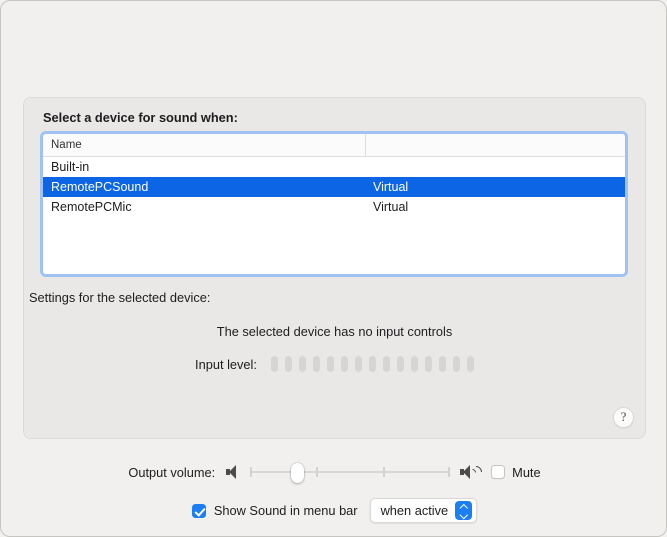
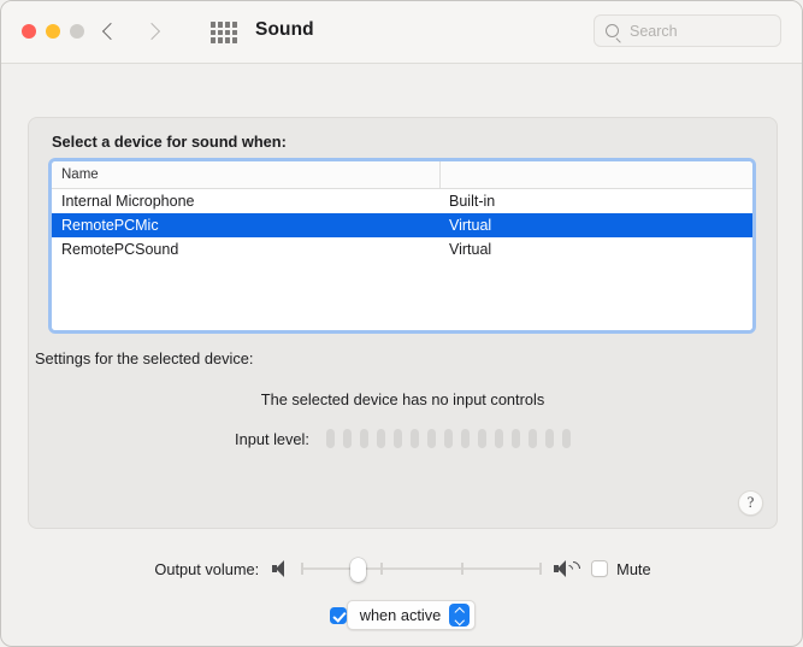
+ Sound
+ Search
  Select a device for sound when:
  Name
+ Internal Microphone
  Built-in
- RemotePCSound
+ RemotePCMic
  Virtual
- RemotePCMic
+ RemotePCSound
  Virtual
  Settings for the selected device:
  The selected device has no input controls
  Input level:
  ?
  Output volume:
  Mute
- Show Sound in menu bar
  when active
